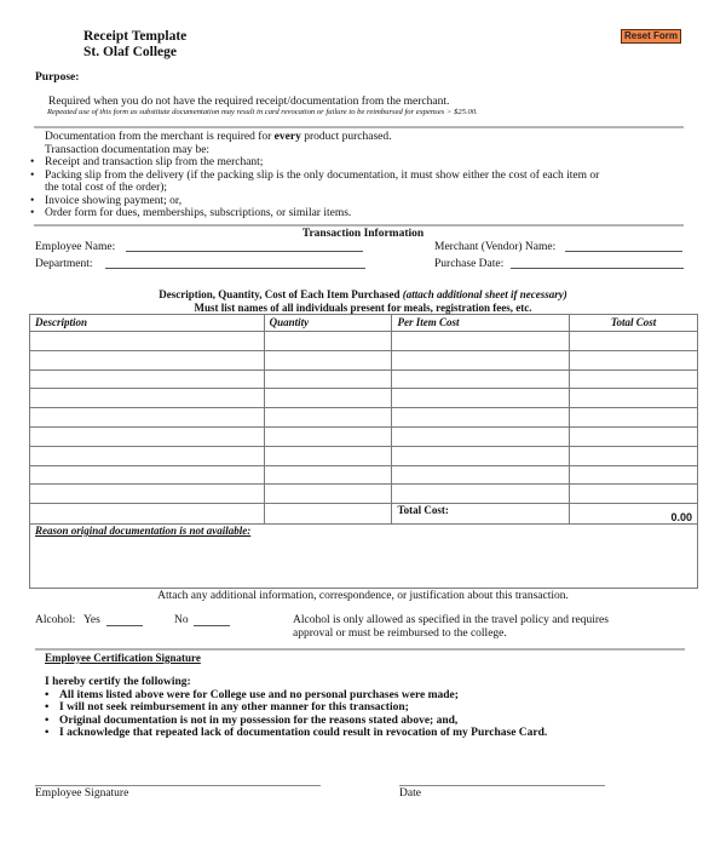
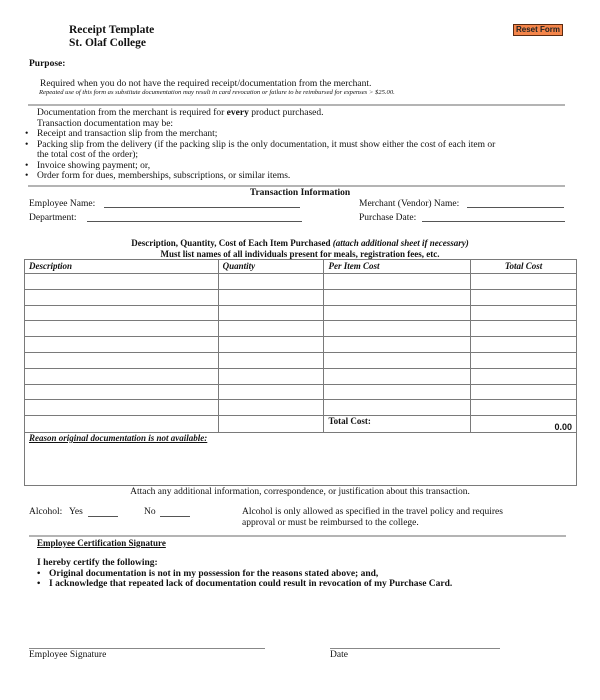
  Receipt Template
  St. Olaf College
  Reset Form
  Purpose:
  Required when you do not have the required receipt/documentation from the merchant.
  Documentation from the merchant is required for every product purchased.
  Transaction documentation may be:
  Receipt and transaction slip from the merchant;
  Packing slip from the delivery (if the packing slip is the only documentation, it must show either the cost of each item or the total cost of the order);
  Invoice showing payment; or,
  Order form for dues, memberships, subscriptions, or similar items.
  Transaction Information
  Employee Name:
  Merchant (Vendor) Name:
  Department:
  Purchase Date:
  Description, Quantity, Cost of Each Item Purchased (attach additional sheet if necessary)
  Must list names of all individuals present for meals, registration fees, etc.
  Description	Quantity	Per Item Cost	Total Cost
  		Total Cost:	0.00
  Reason original documentation is not available:
  Attach any additional information, correspondence, or justification about this transaction.
  Alcohol:
  Yes
  No
  Alcohol is only allowed as specified in the travel policy and requires
  approval or must be reimbursed to the college.
  Employee Certification Signature
  I hereby certify the following:
- All items listed above were for College use and no personal purchases were made;
- I will not seek reimbursement in any other manner for this transaction;
  Original documentation is not in my possession for the reasons stated above; and,
  I acknowledge that repeated lack of documentation could result in revocation of my Purchase Card.
  Employee Signature
  Date
